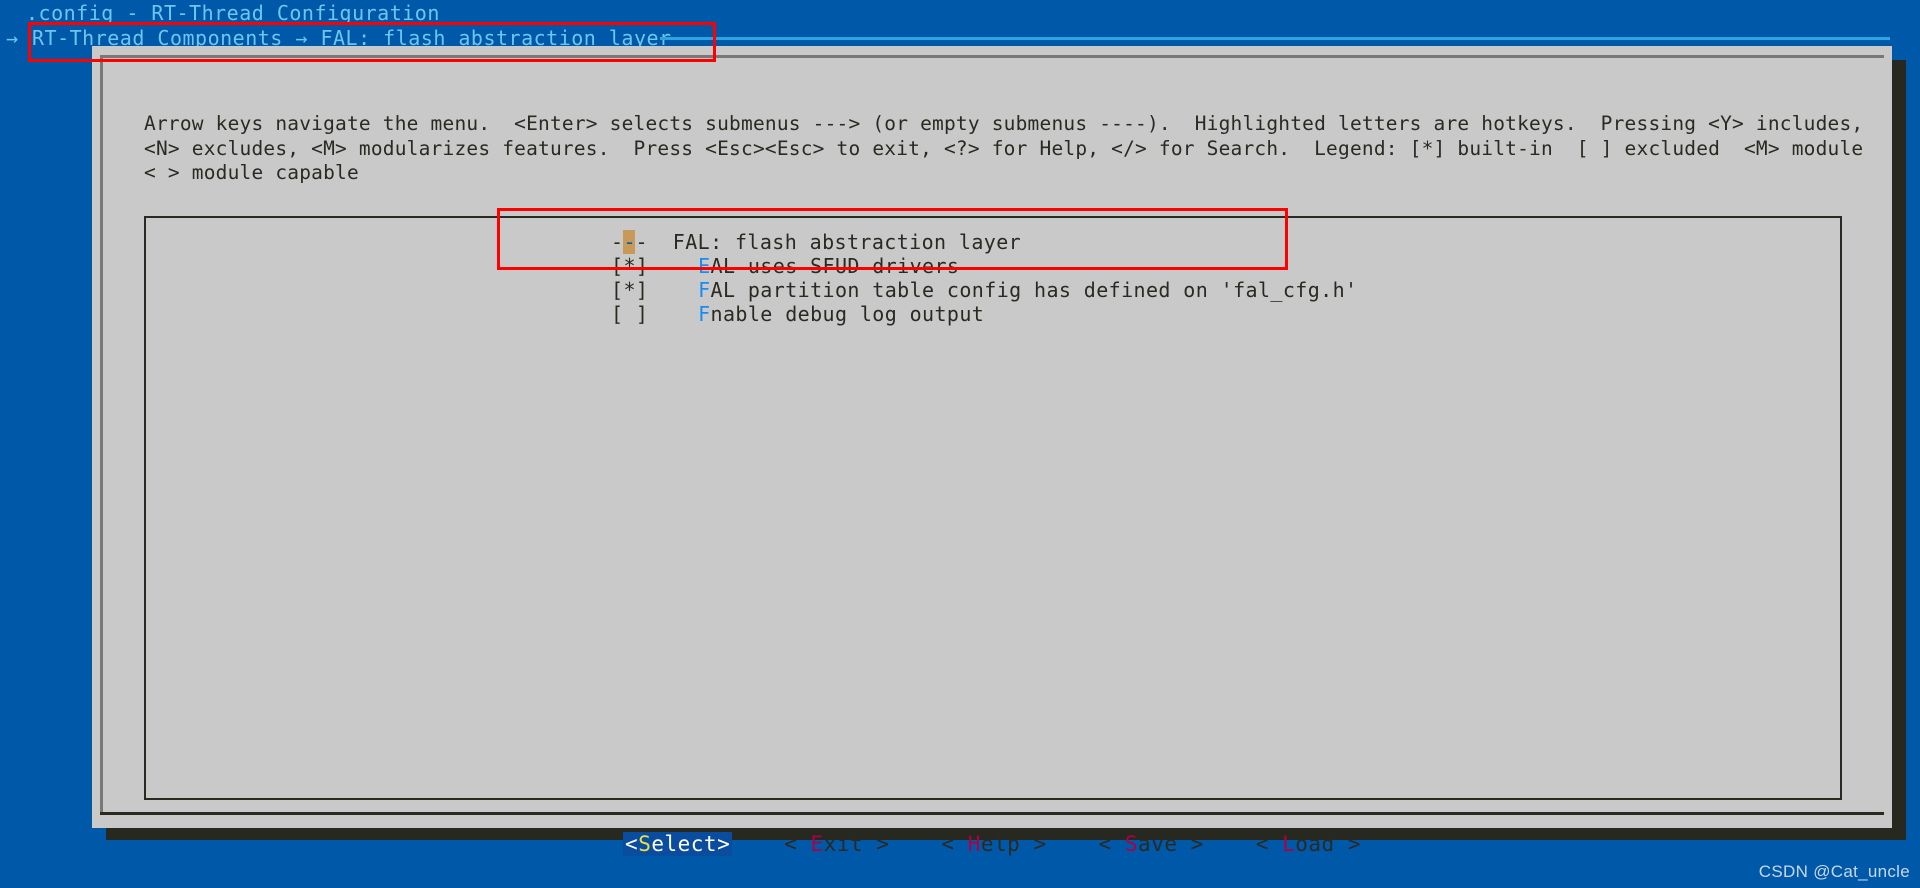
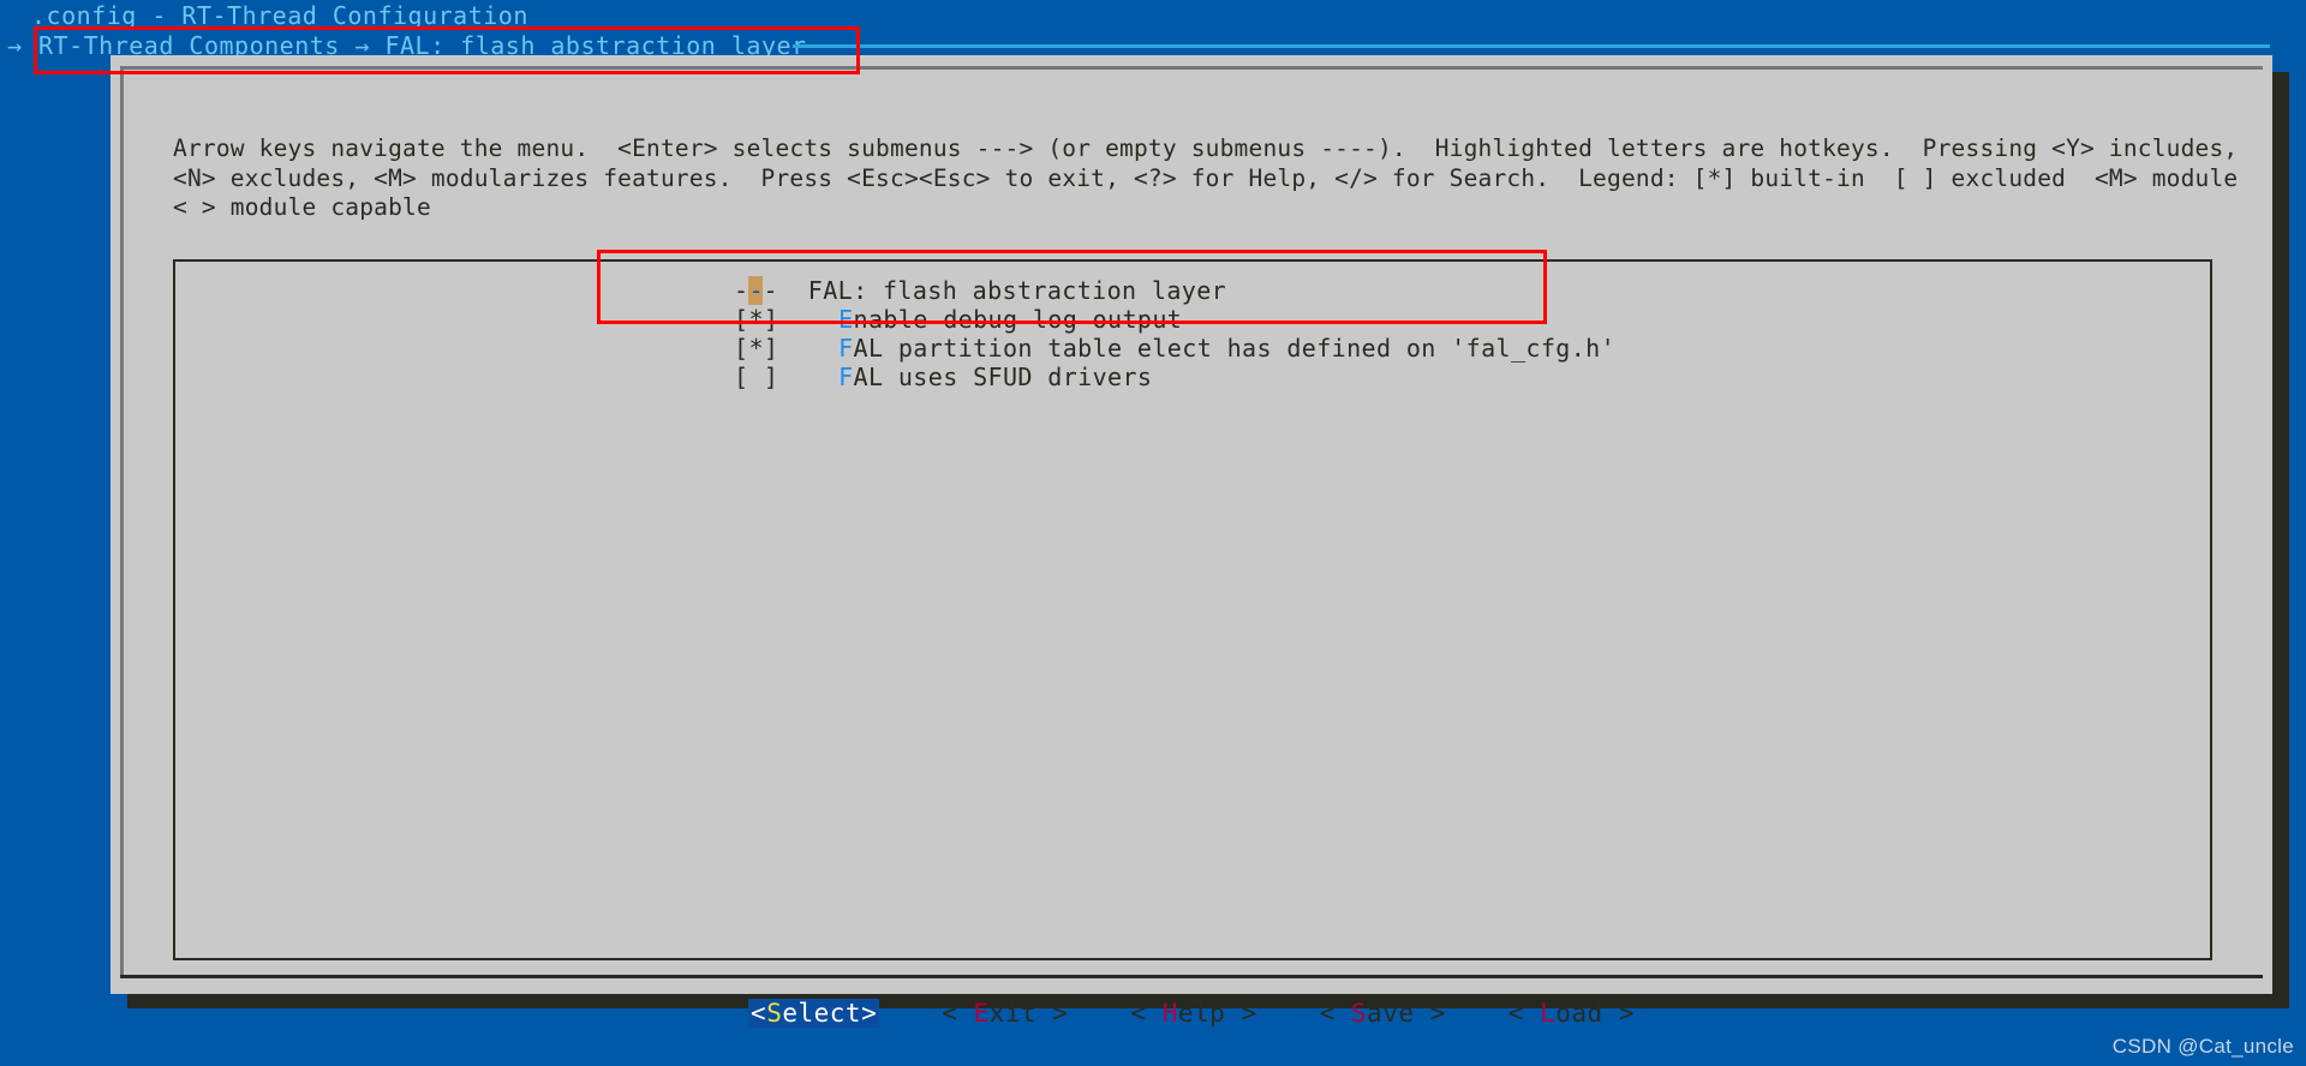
  .config - RT-Thread Configuration
  →
  RT-Thread Components → FAL: flash abstraction laye
  Arrow keys navigate the menu. <Enter> selects submenus ---> (or empty submenus ----). Highlighted letters are hotkeys. Pressing <Y> includes, <N> excludes, <M> modularizes features. Press <Esc><Esc> to exit, <?> for Help, </> for Search. Legend: [*] built-in [ ] excluded <M> module < > module capable
  --- FAL: flash abstraction layer
- [*] EAL uses SFUD drivers
+ [*] Enable debug log output
- [*] FAL partition table config has defined on 'fal_cfg.h'
+ [*] FAL partition table elect has defined on 'fal_cfg.h'
- [ ] Fnable debug log output
+ [ ] FAL uses SFUD drivers
  <Select> < Exit > < Help > < Save > < Load >
  CSDN @Cat_uncle
